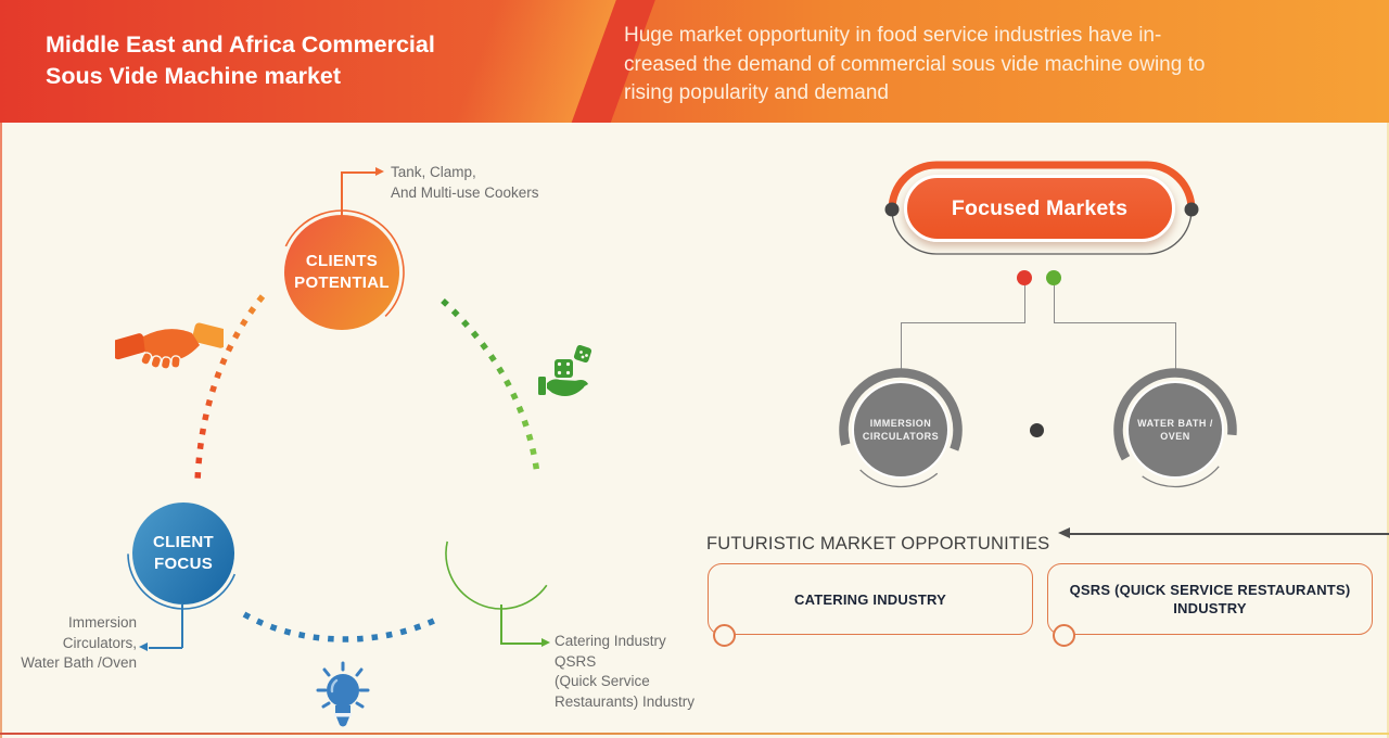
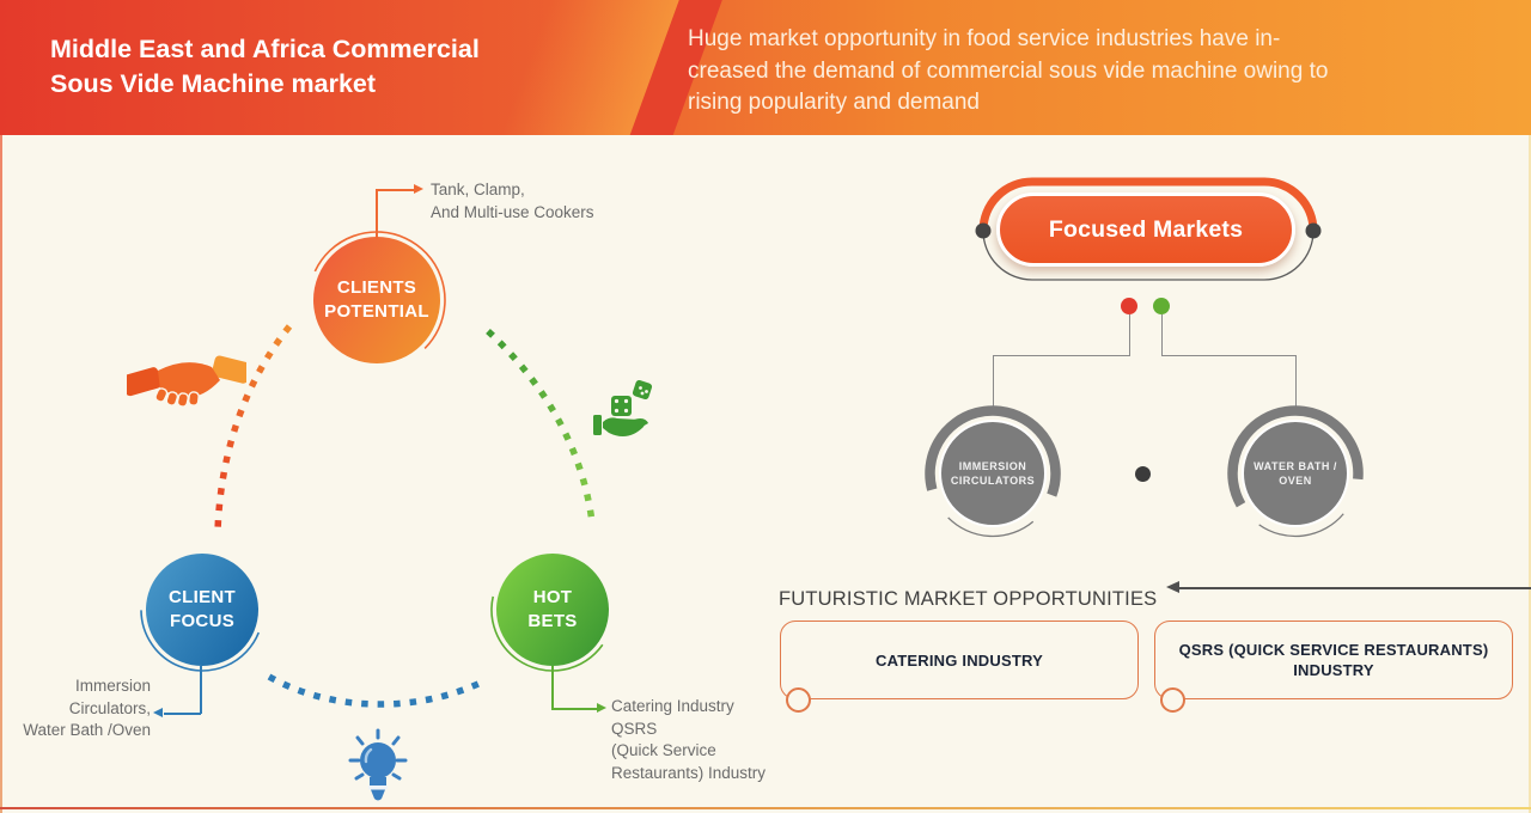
  Middle East and Africa Commercial
  Sous Vide Machine market
  Huge market opportunity in food service industries have in-
  creased the demand of commercial sous vide machine owing to
  rising popularity and demand
  CLIENTS
  POTENTIAL
  Tank, Clamp,
  And Multi-use Cookers
  CLIENT
  FOCUS
  Immersion
  Circulators,
  Water Bath /Oven
+ HOT
+ BETS
  Catering Industry
  QSRS
  (Quick Service
  Restaurants) Industry
  Focused Markets
  IMMERSION
  CIRCULATORS
  WATER BATH /
  OVEN
  FUTURISTIC MARKET OPPORTUNITIES
  CATERING INDUSTRY
  QSRS (QUICK SERVICE RESTAURANTS)
  INDUSTRY
